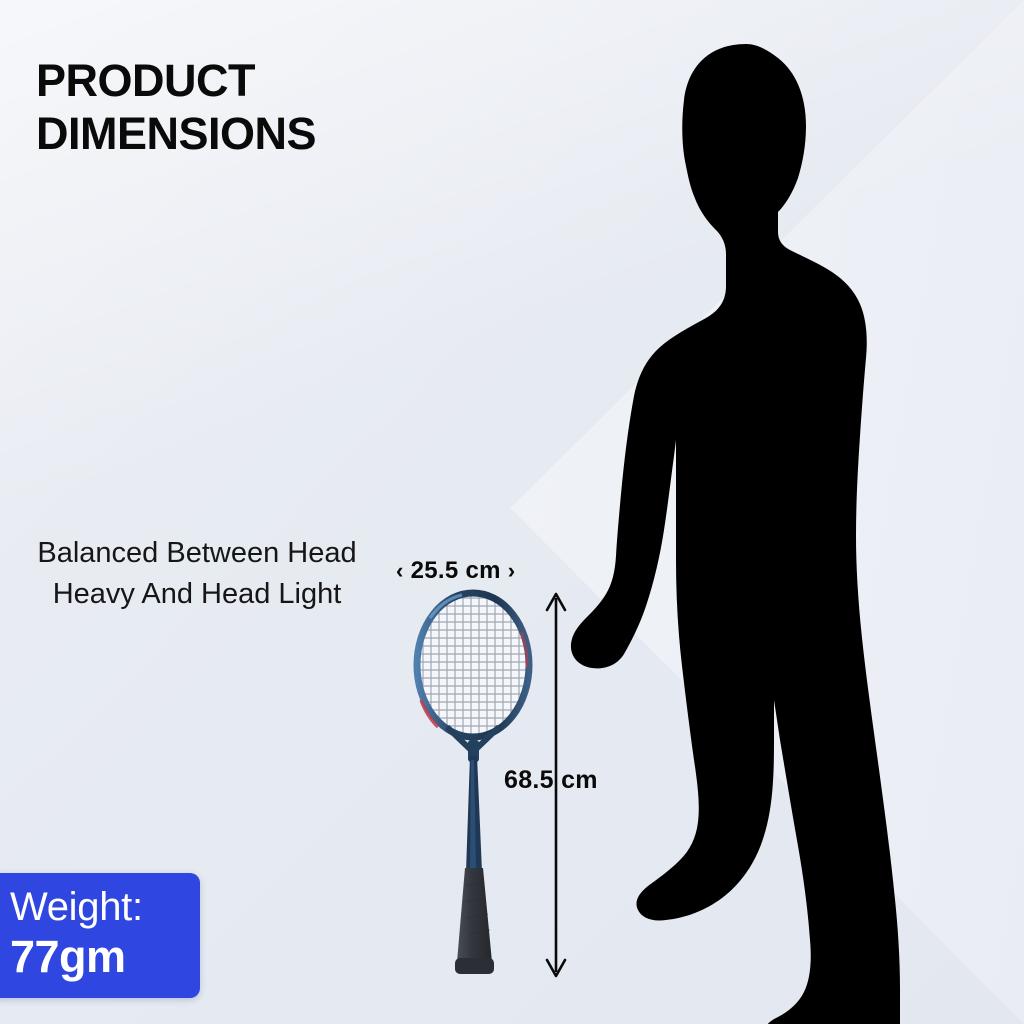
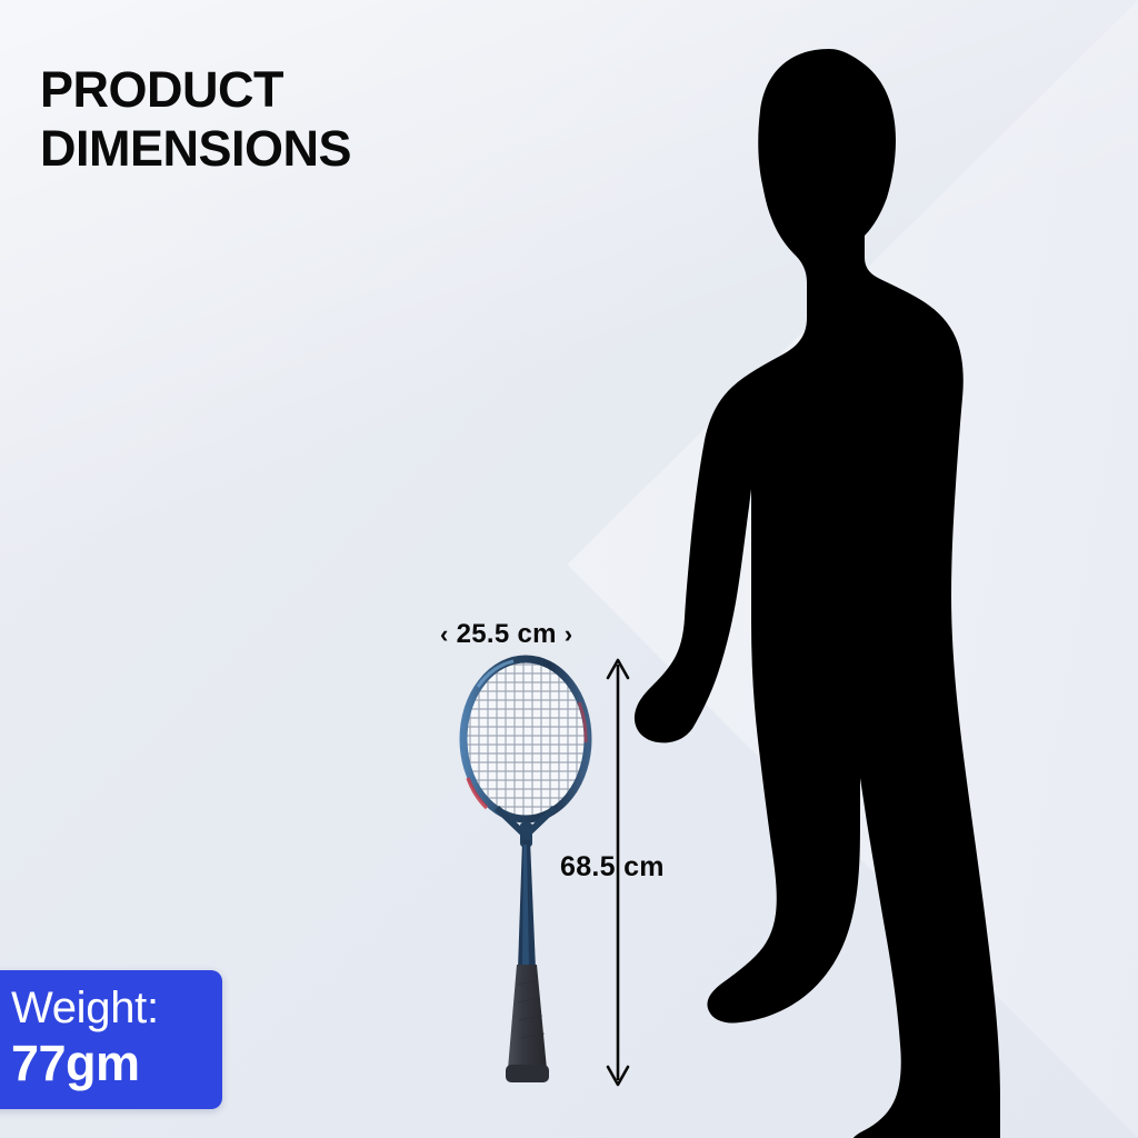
  PRODUCT DIMENSIONS
- Balanced Between Head Heavy And Head Light
  ‹ 25.5 cm ›
  68.5 cm
  Weight:
  77gm
